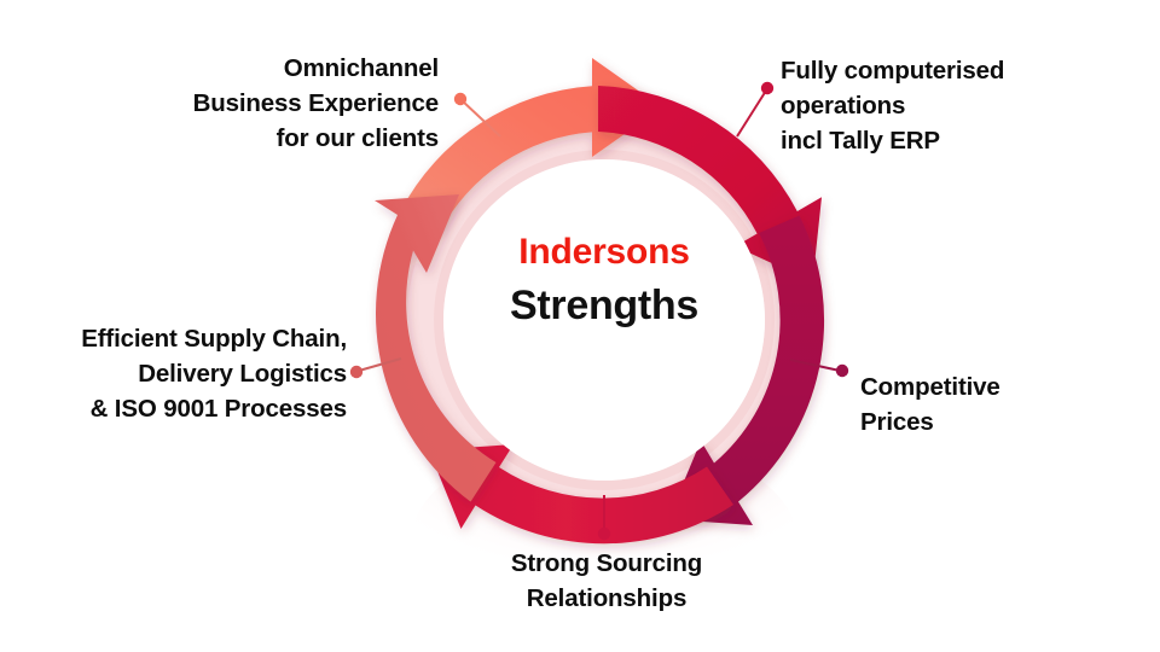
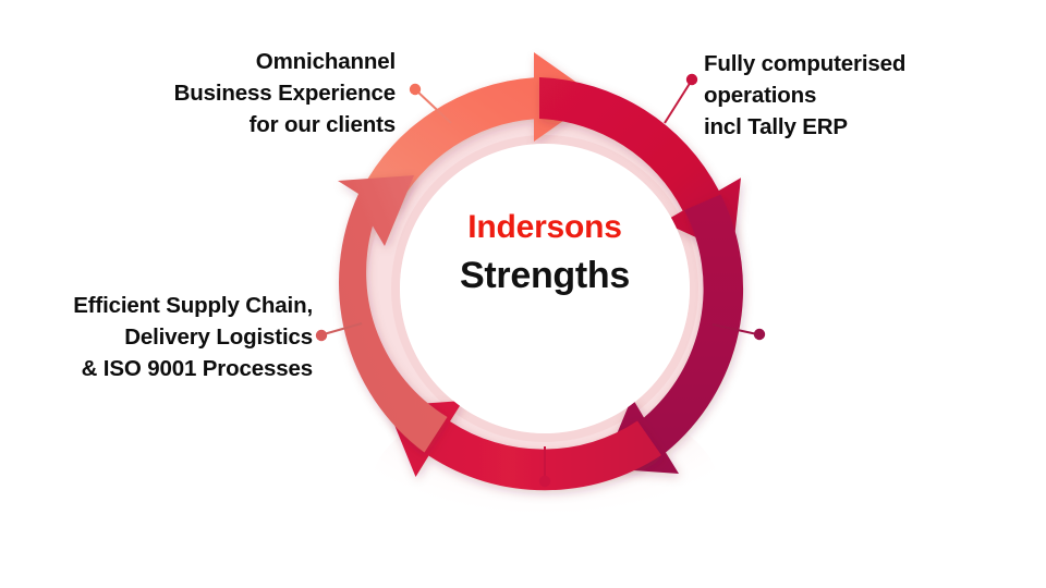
  Indersons
  Strengths
  Omnichannel
  Business Experience
  for our clients
  Fully computerised
  operations
  incl Tally ERP
- Competitive
- Prices
- Strong Sourcing
- Relationships
  Efficient Supply Chain,
  Delivery Logistics
  & ISO 9001 Processes
